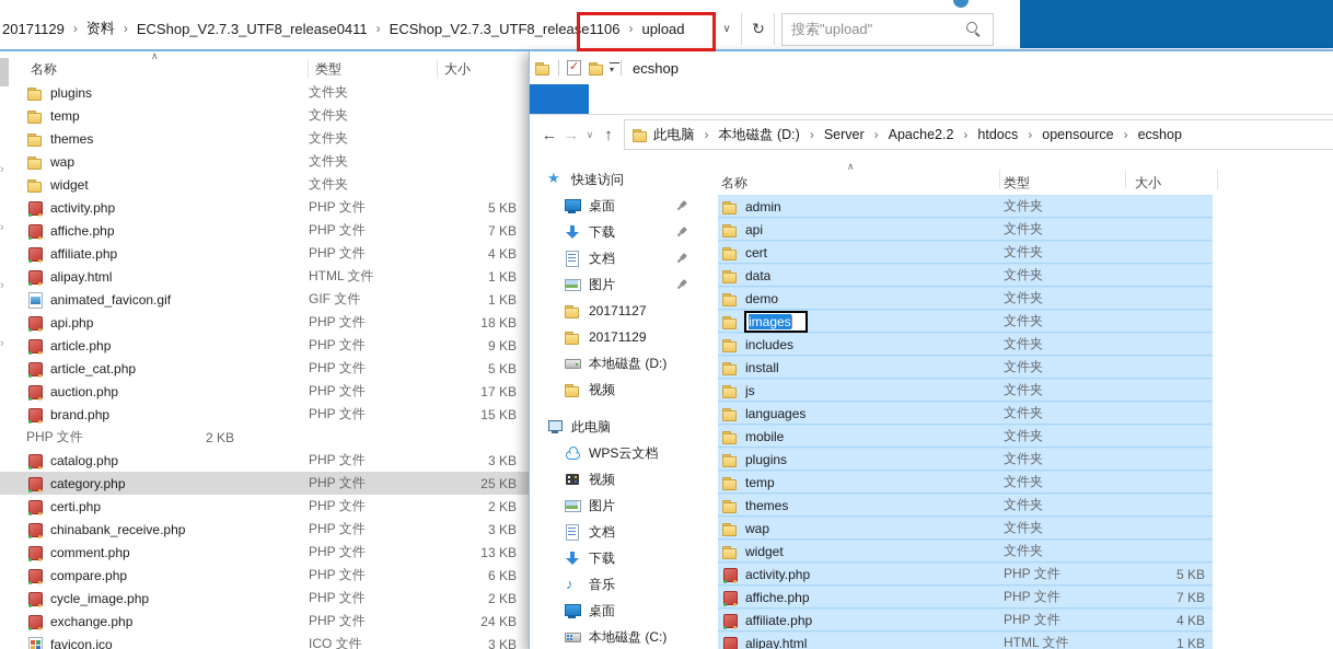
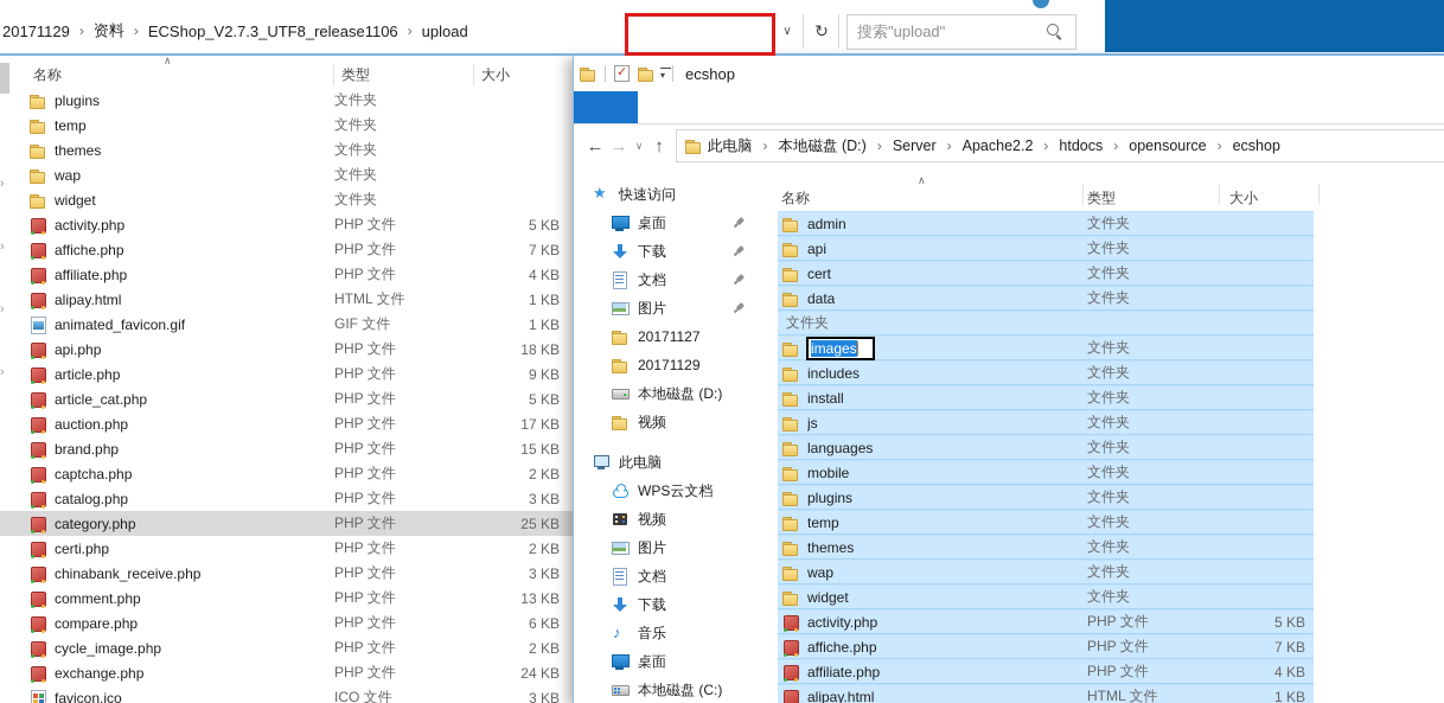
  20171129
  资料
- ECShop_V2.7.3_UTF8_release0411
  ECShop_V2.7.3_UTF8_release1106
  upload
  ∨
  ↻
  搜索"upload"
  ∧
  名称
  类型
  大小
  plugins
  文件夹
  temp
  文件夹
  themes
  文件夹
  wap
  文件夹
  widget
  文件夹
  activity.php
  PHP 文件
  5 KB
  affiche.php
  PHP 文件
  7 KB
  affiliate.php
  PHP 文件
  4 KB
  alipay.html
  HTML 文件
  1 KB
  animated_favicon.gif
  GIF 文件
  1 KB
  api.php
  PHP 文件
  18 KB
  article.php
  PHP 文件
  9 KB
  article_cat.php
  PHP 文件
  5 KB
  auction.php
  PHP 文件
  17 KB
  brand.php
  PHP 文件
  15 KB
+ captcha.php
  PHP 文件
  2 KB
  catalog.php
  PHP 文件
  3 KB
  category.php
  PHP 文件
  25 KB
  certi.php
  PHP 文件
  2 KB
  chinabank_receive.php
  PHP 文件
  3 KB
  comment.php
  PHP 文件
  13 KB
  compare.php
  PHP 文件
  6 KB
  cycle_image.php
  PHP 文件
  2 KB
  exchange.php
  PHP 文件
  24 KB
  favicon.ico
  ICO 文件
  3 KB
  ›
  ›
  ›
  ›
  ▾
  ecshop
  ←
  →
  ∨
  ↑
  此电脑
  本地磁盘 (D:)
  Server
  Apache2.2
  htdocs
  opensource
  ecshop
  快速访问
  桌面
  下载
  文档
  图片
  20171127
  20171129
  本地磁盘 (D:)
  视频
  此电脑
  WPS云文档
  视频
  图片
  文档
  下载
  音乐
  桌面
  本地磁盘 (C:)
  ∧
  名称
  类型
  大小
  admin
  文件夹
  api
  文件夹
  cert
  文件夹
  data
  文件夹
- demo
  文件夹
  images
  文件夹
  includes
  文件夹
  install
  文件夹
  js
  文件夹
  languages
  文件夹
  mobile
  文件夹
  plugins
  文件夹
  temp
  文件夹
  themes
  文件夹
  wap
  文件夹
  widget
  文件夹
  activity.php
  PHP 文件
  5 KB
  affiche.php
  PHP 文件
  7 KB
  affiliate.php
  PHP 文件
  4 KB
  alipay.html
  HTML 文件
  1 KB
